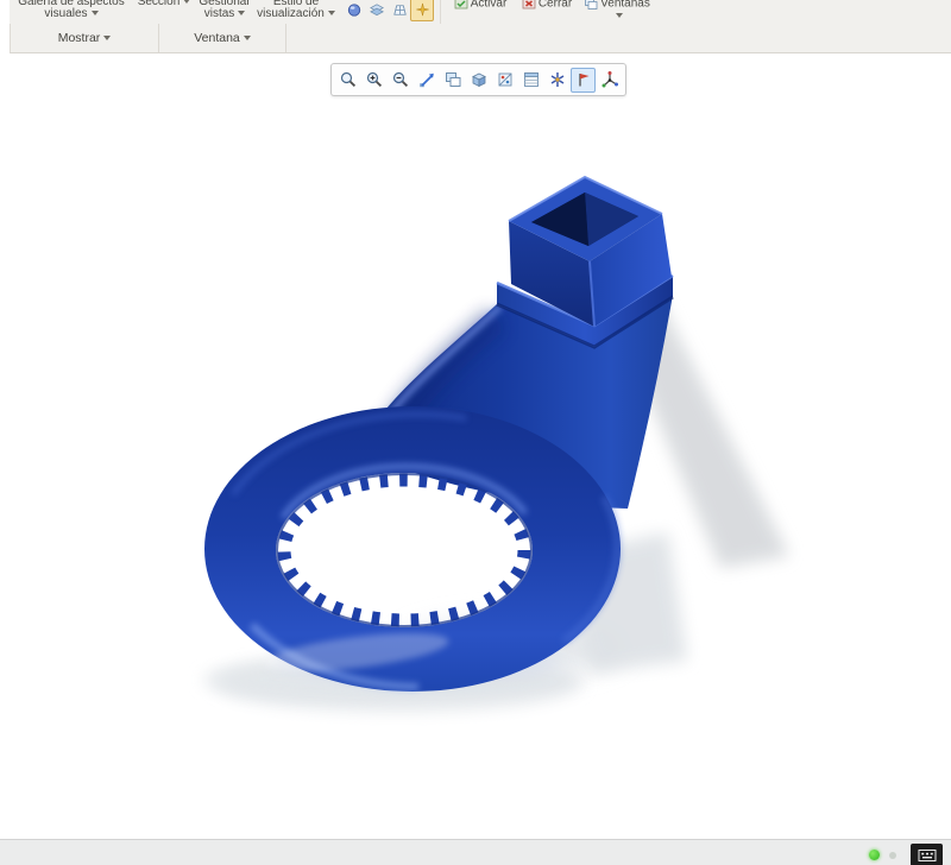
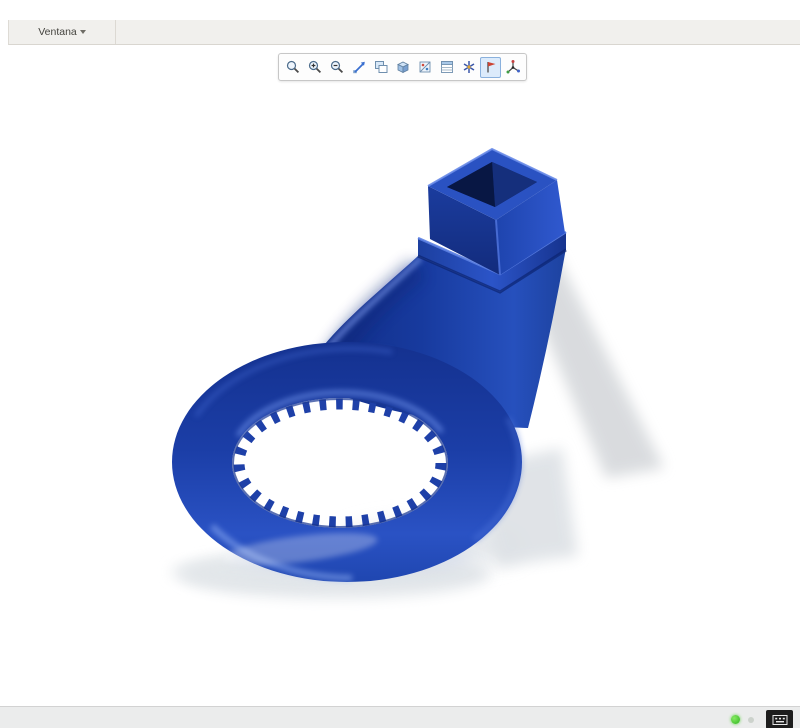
- Galería de aspectos
- visuales
- Sección
- Gestionar
- vistas
- Estilo de
- visualización
- Activar
- Cerrar
- Ventanas
- Mostrar
  Ventana
